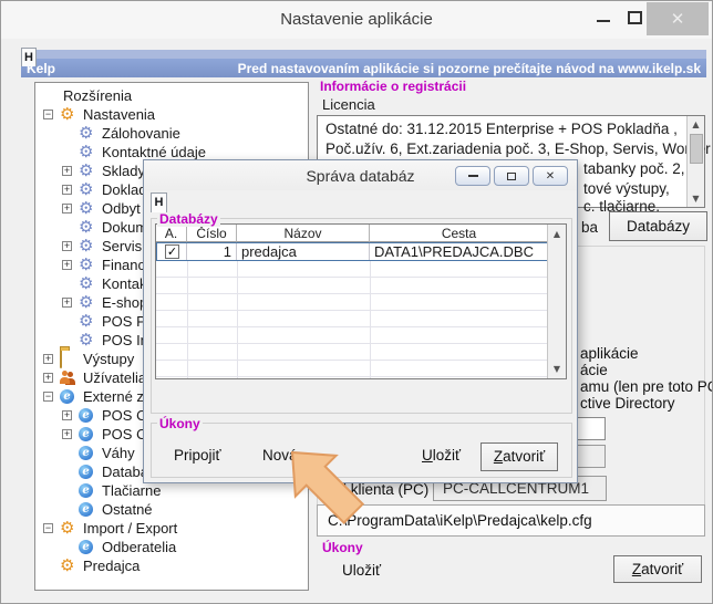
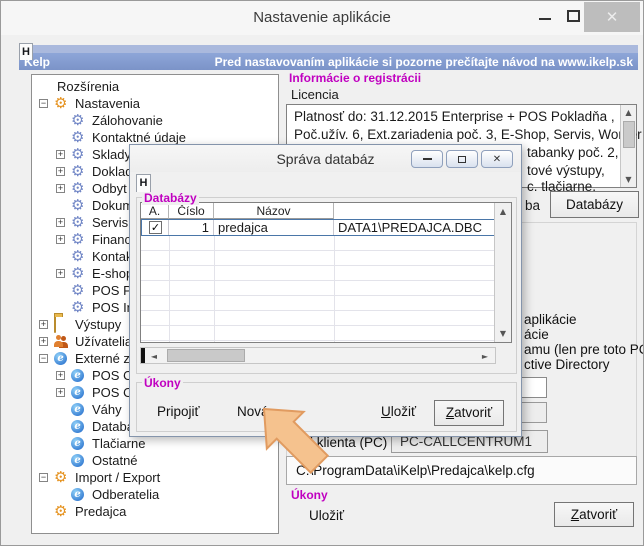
  Nastavenie aplikácie
  ✕
  H
  Kelp
  Pred nastavovaním aplikácie si pozorne prečítajte návod na www.ikelp.sk
  Rozšírenia
  −
  Nastavenia
  Zálohovanie
  Kontaktné údaje
  +
  Sklady
  +
  Dokla
  +
  Odbyt
  Dokum
  +
  Servis
  +
  Financ
  +
  E-sho
  +
  Výstupy
  +
  Užívateli
  −
  e
  +
  e
  +
  e
  e
  Váhy
  e
  Datab
  e
  Tlačiarne
  e
  Ostatné
  −
  Import / Export
  e
  Odberatelia
  Predajca
  Informácie o registrácii
  Licencia
- Ostatné do: 31.12.2015 Enterprise + POS Pokladňa ,
+ Platnosť do: 31.12.2015 Enterprise + POS Pokladňa ,
  Poč.užív. 6, Ext.zariadenia poč. 3, E-Shop, Servis, Wo
  tabanky poč. 2,
  tové výstupy,
  c. tlačiarne,
  ▲
  ▼
  ba
  Databázy
  aplikácie
  ácie
  amu (len pre toto P
  ctive Directory
  klienta (PC)
  PC-CALLCENTRUM1
  CProgramData\iKelp\Predajca\kelp.cfg
  Úkony
  Uložiť
  Zatvoriť
  Správa databáz
  ✕
  H
  Databázy
  A.
  Číslo
  Názov
- Cesta
  ✓
  1
  predajca
  DATA1\PREDAJCA.DBC
  ▲
  ▼
+ ◄
+ ►
  Úkony
  Pripojiť
  Nov
  Uložiť
  Zatvoriť
